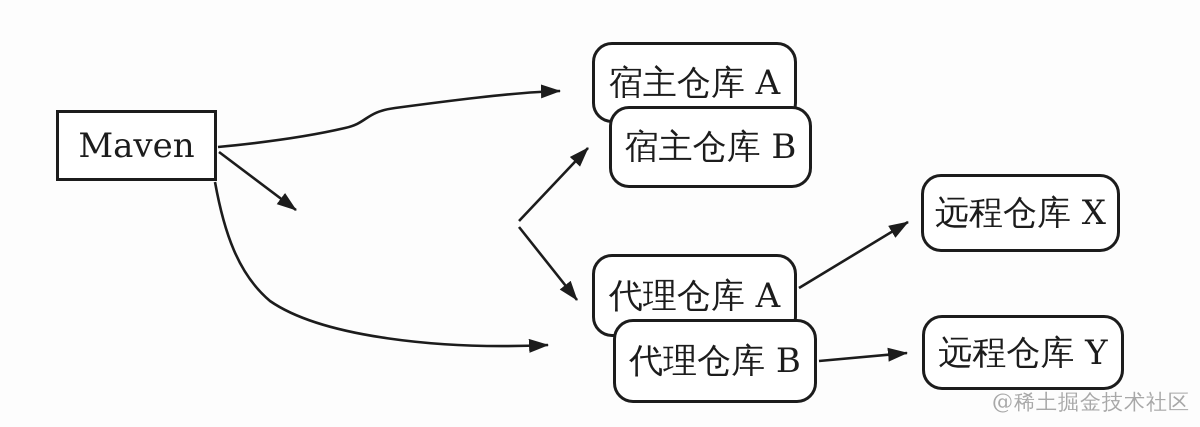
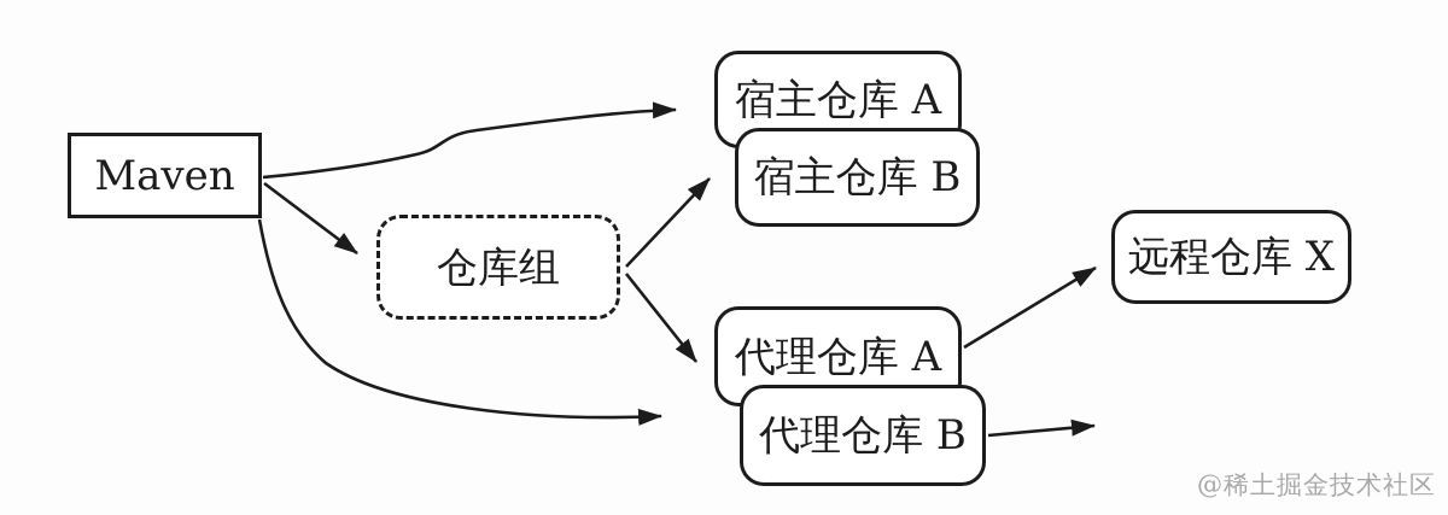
  Maven
+ 仓库组
  宿主仓库 A
  宿主仓库 B
  代理仓库 A
  代理仓库 B
  远程仓库 X
- 远程仓库 Y
  @稀土掘金技术社区
